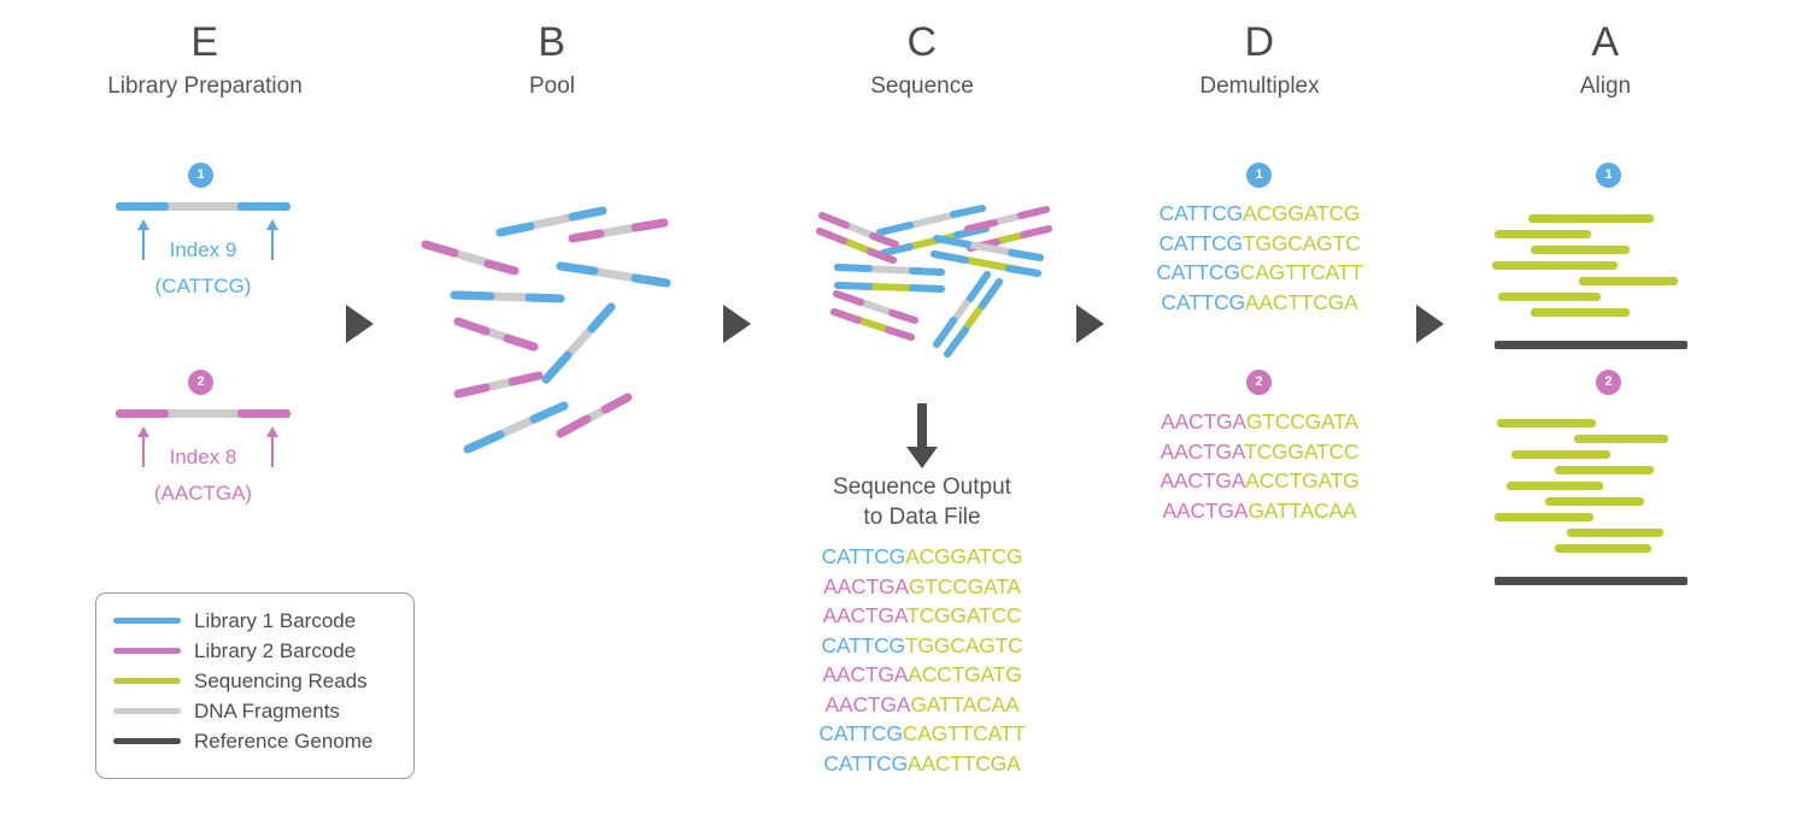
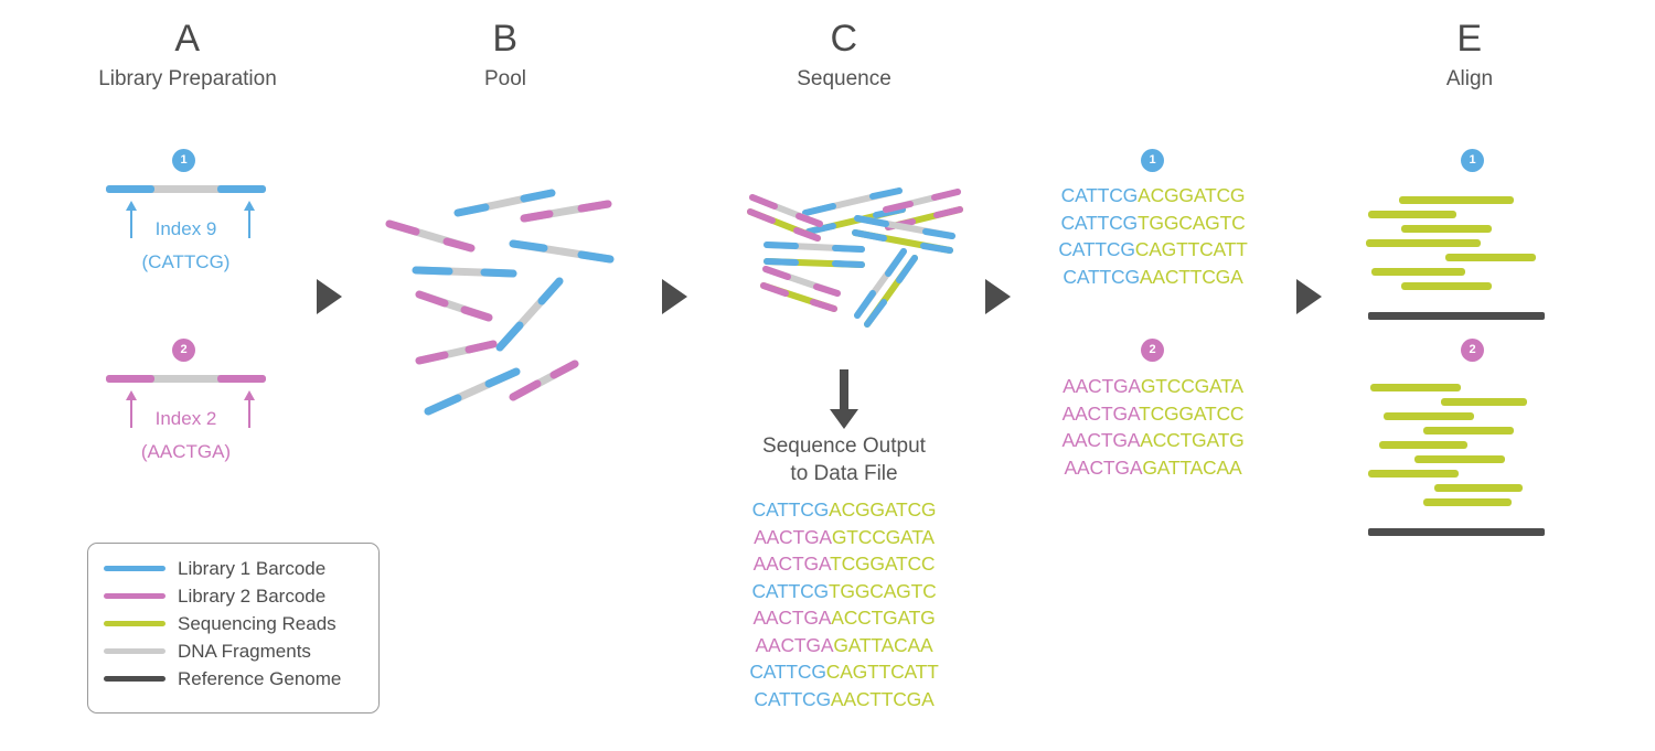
- E
+ A
  Library Preparation
  B
  Pool
  C
  Sequence
- D
- Demultiplex
- A
+ E
  Align
  1
  Index 9
  (CATTCG)
  2
- Index 8
+ Index 2
  (AACTGA)
  Library 1 Barcode
  Library 2 Barcode
  Sequencing Reads
  DNA Fragments
  Reference Genome
  Sequence Output
  to Data File
  CATTCGACGGATCG
  AACTGAGTCCGATA
  AACTGATCGGATCC
  CATTCGTGGCAGTC
  AACTGAACCTGATG
  AACTGAGATTACAA
  CATTCGCAGTTCATT
  CATTCGAACTTCGA
  1
  CATTCGACGGATCG
  CATTCGTGGCAGTC
  CATTCGCAGTTCATT
  CATTCGAACTTCGA
  2
  AACTGAGTCCGATA
  AACTGATCGGATCC
  AACTGAACCTGATG
  AACTGAGATTACAA
  1
  2
